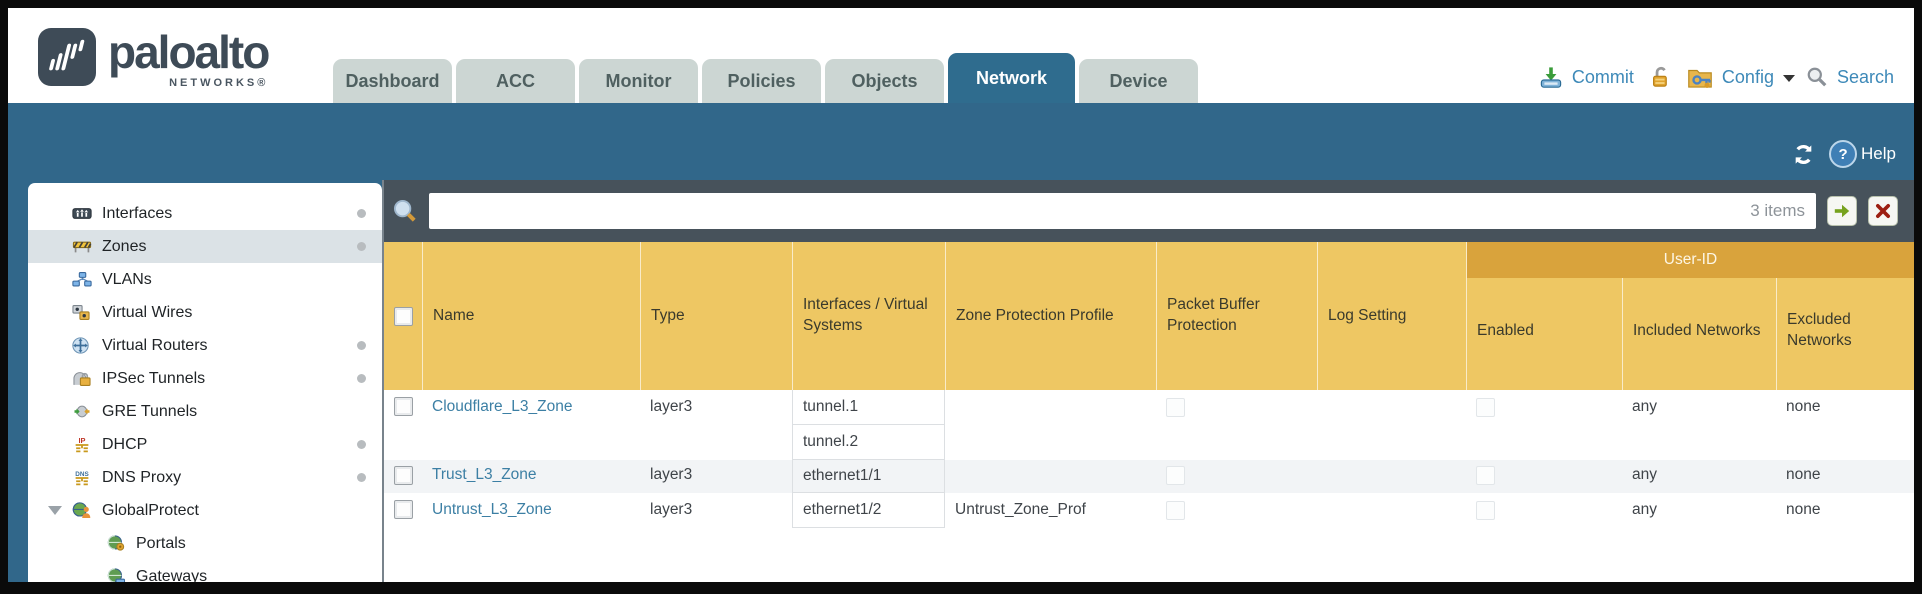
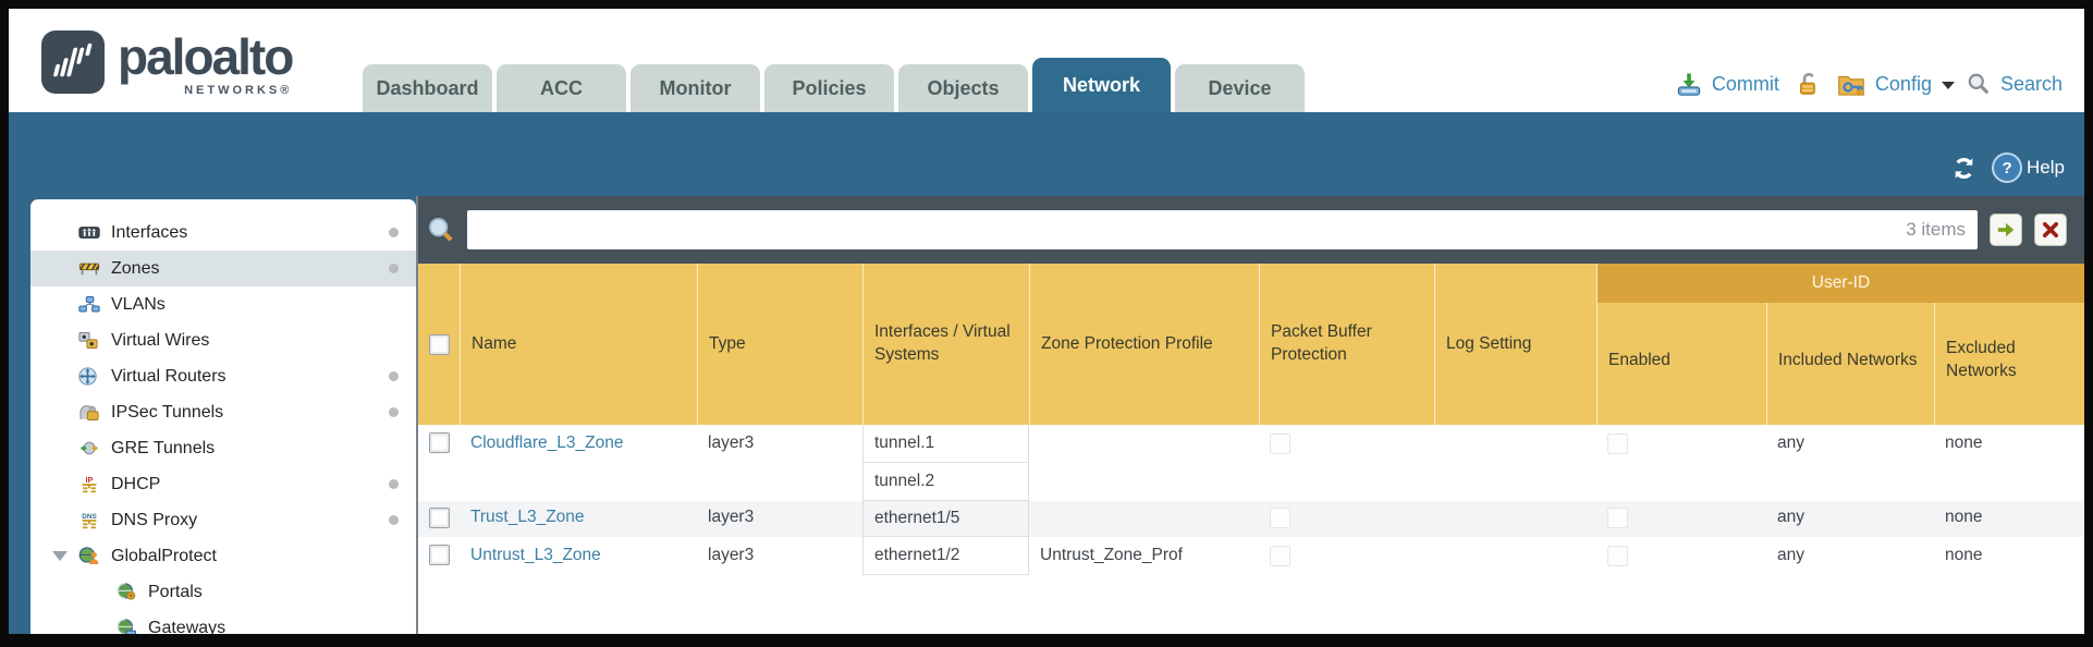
  paloalto
  NETWORKS®
  Dashboard
  ACC
  Monitor
  Policies
  Objects
  Network
  Device
  Commit
  Config
  Search
  ?
  Help
  Interfaces
  Zones
  VLANs
  Virtual Wires
  Virtual Routers
  IPSec Tunnels
  GRE Tunnels
  IP
  DHCP
  DNS Proxy
  GlobalProtect
  Portals
  Gateways
  3 items
  Name
  Type
  Interfaces / Virtual Systems
  Zone Protection Profile
  Packet Buffer Protection
  Log Setting
  Enabled
  Included Networks
  Excluded Networks
  User-ID
  Cloudflare_L3_Zone
  layer3
  tunnel.1
  tunnel.2
  any
  none
  Trust_L3_Zone
  layer3
- ethernet1/1
+ ethernet1/5
  any
  none
  Untrust_L3_Zone
  layer3
  ethernet1/2
  Untrust_Zone_Prof
  any
  none
